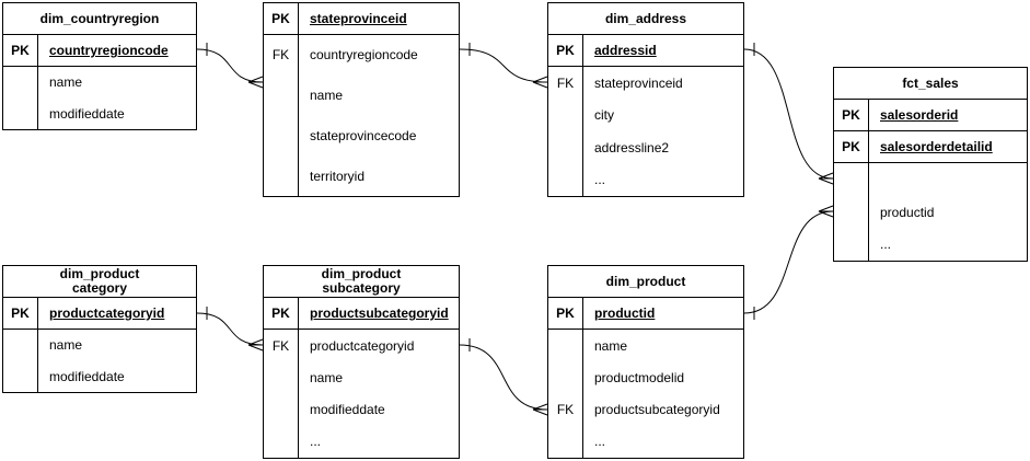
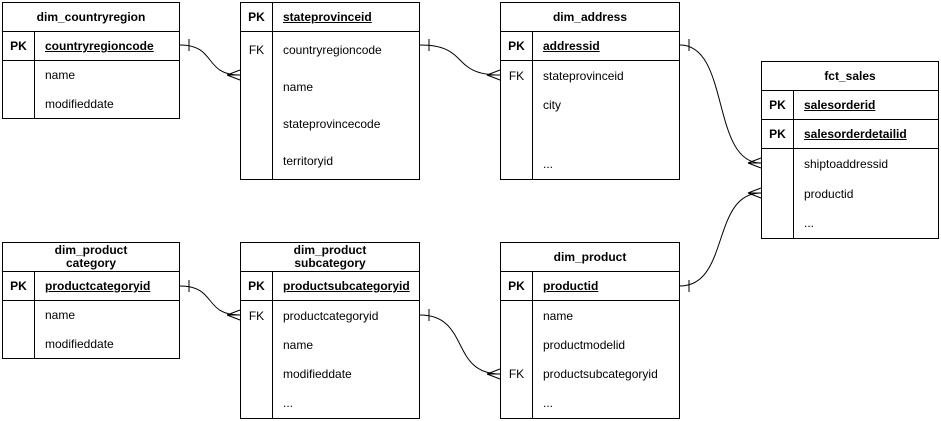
  dim_countryregion
  PK
  countryregioncode
  name
  modifieddate
  PK
  stateprovinceid
  FK
  countryregioncode
  name
  stateprovincecode
  territoryid
  dim_address
  PK
  addressid
  FK
  stateprovinceid
  city
- addressline2
  ...
  fct_sales
  PK
  salesorderid
  PK
  salesorderdetailid
+ shiptoaddressid
  productid
  ...
  dim_product
  category
  PK
  productcategoryid
  name
  modifieddate
  dim_product
  subcategory
  PK
  productsubcategoryid
  FK
  productcategoryid
  name
  modifieddate
  ...
  dim_product
  PK
  productid
  name
  productmodelid
  FK
  productsubcategoryid
  ...
